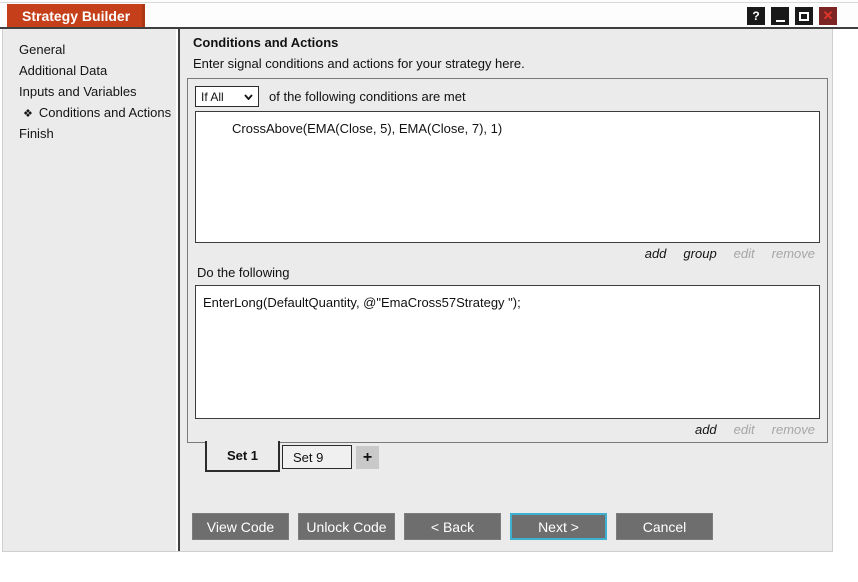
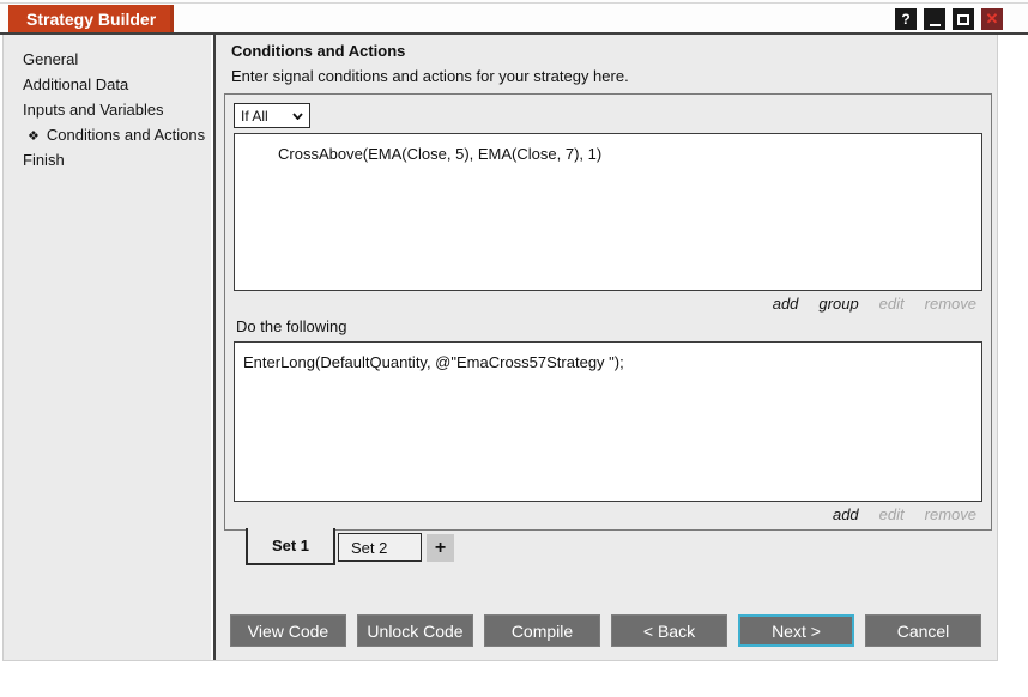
  Strategy Builder
  ?
  ✕
  General
  Additional Data
  Inputs and Variables
  ❖ Conditions and Actions
  Finish
  Conditions and Actions
  Enter signal conditions and actions for your strategy here.
  If All
- of the following conditions are met
  CrossAbove(EMA(Close, 5), EMA(Close, 7), 1)
  add
  group
  edit
  remove
  Do the following
  EnterLong(DefaultQuantity, @"EmaCross57Strategy ");
  add
  edit
  remove
  Set 1
- Set 9
+ Set 2
  +
  View Code
  Unlock Code
+ Compile
  < Back
  Next >
  Cancel
